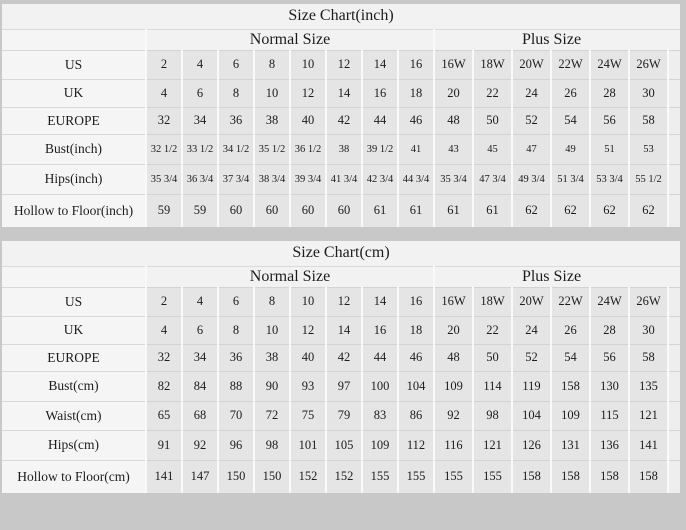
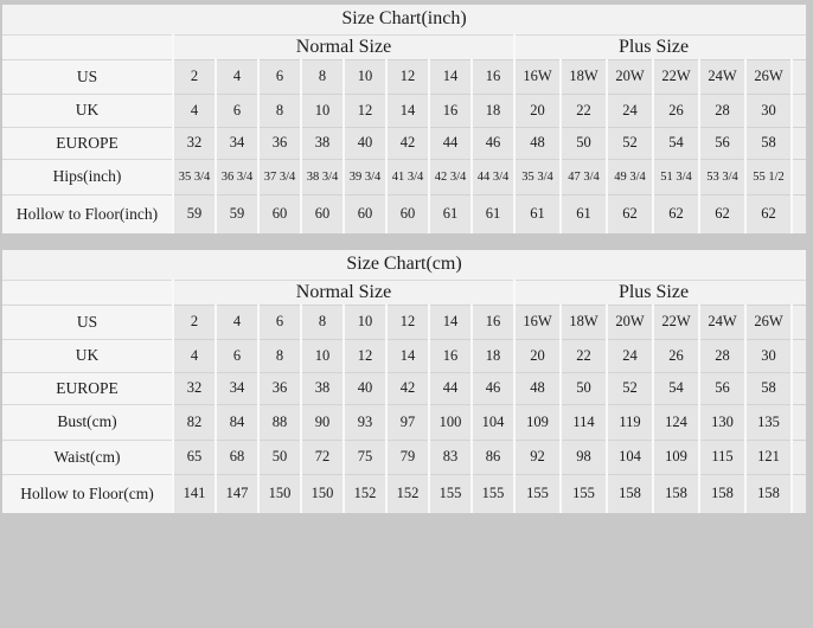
  Size Chart(inch)
  	Normal Size	Plus Size
  US	2	4	6	8	10	12	14	16	16W	18W	20W	22W	24W	26W
  UK	4	6	8	10	12	14	16	18	20	22	24	26	28	30
  EUROPE	32	34	36	38	40	42	44	46	48	50	52	54	56	58
- Bust(inch)	32 1/2	33 1/2	34 1/2	35 1/2	36 1/2	38	39 1/2	41	43	45	47	49	51	53
  Hips(inch)	35 3/4	36 3/4	37 3/4	38 3/4	39 3/4	41 3/4	42 3/4	44 3/4	35 3/4	47 3/4	49 3/4	51 3/4	53 3/4	55 1/2
  Hollow to Floor(inch)	59	59	60	60	60	60	61	61	61	61	62	62	62	62
  Size Chart(cm)
  	Normal Size	Plus Size
  US	2	4	6	8	10	12	14	16	16W	18W	20W	22W	24W	26W
  UK	4	6	8	10	12	14	16	18	20	22	24	26	28	30
  EUROPE	32	34	36	38	40	42	44	46	48	50	52	54	56	58
- Bust(cm)	82	84	88	90	93	97	100	104	109	114	119	158	130	135
+ Bust(cm)	82	84	88	90	93	97	100	104	109	114	119	124	130	135
- Waist(cm)	65	68	70	72	75	79	83	86	92	98	104	109	115	121
+ Waist(cm)	65	68	50	72	75	79	83	86	92	98	104	109	115	121
- Hips(cm)	91	92	96	98	101	105	109	112	116	121	126	131	136	141
  Hollow to Floor(cm)	141	147	150	150	152	152	155	155	155	155	158	158	158	158
